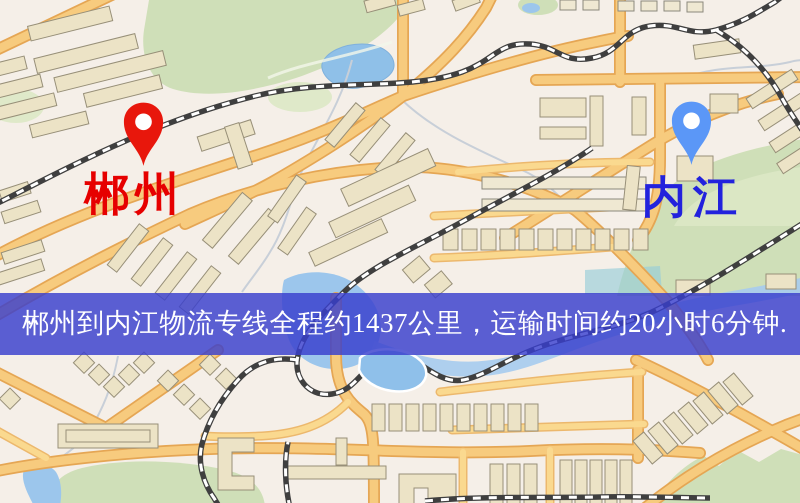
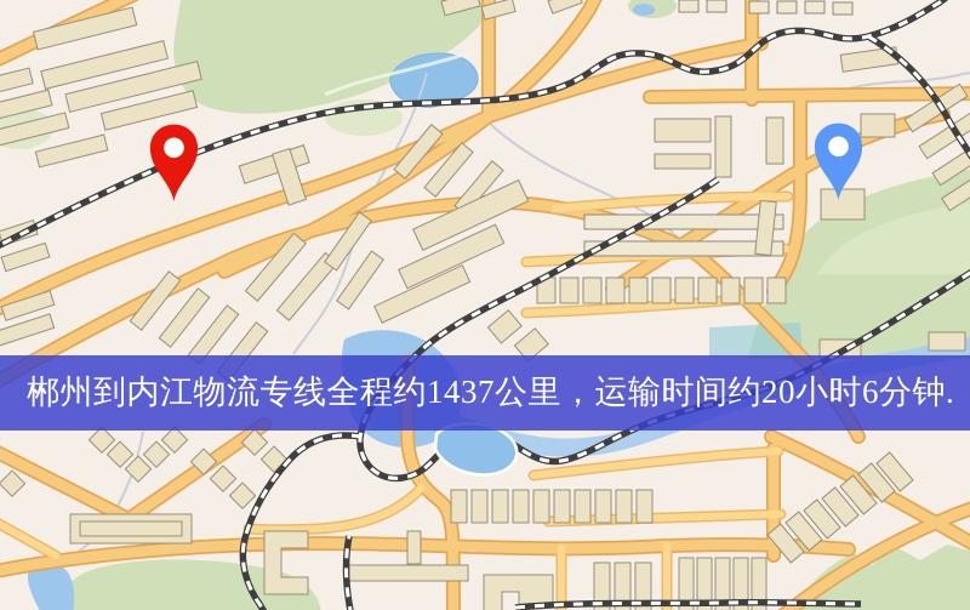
- 郴州
- 内江
  郴州到内江物流专线全程约1437公里，运输时间约20小时6分钟.
